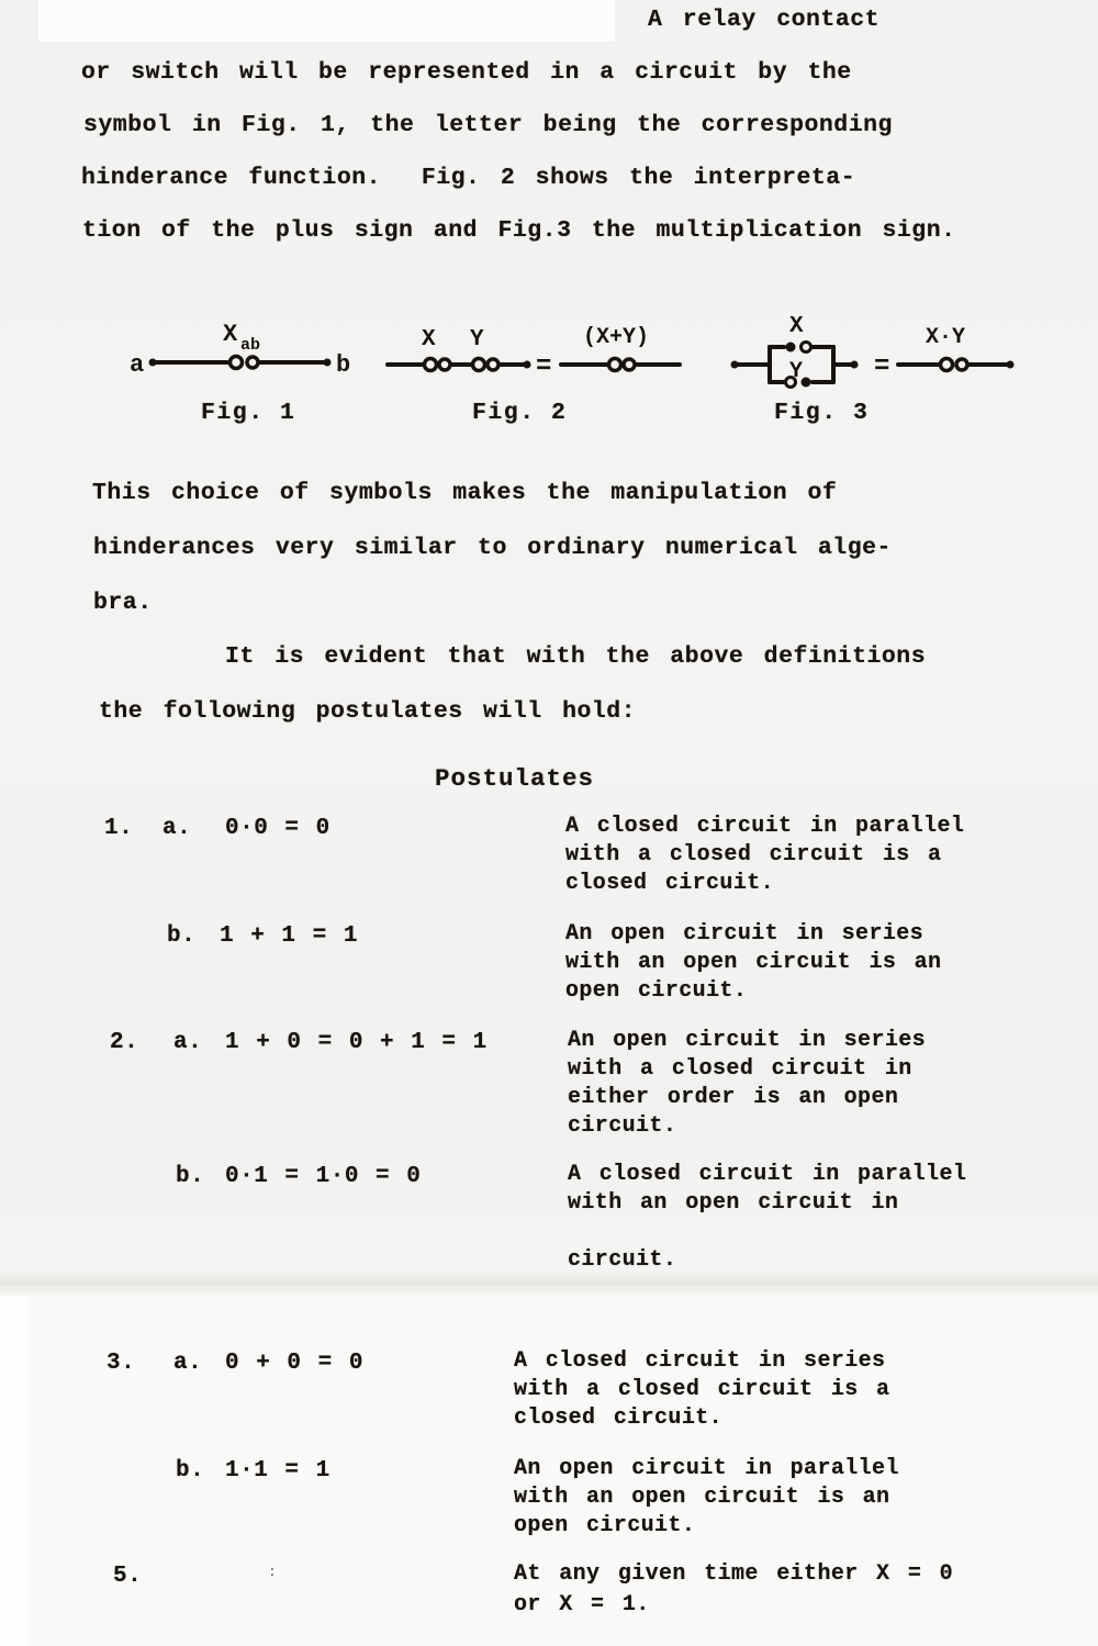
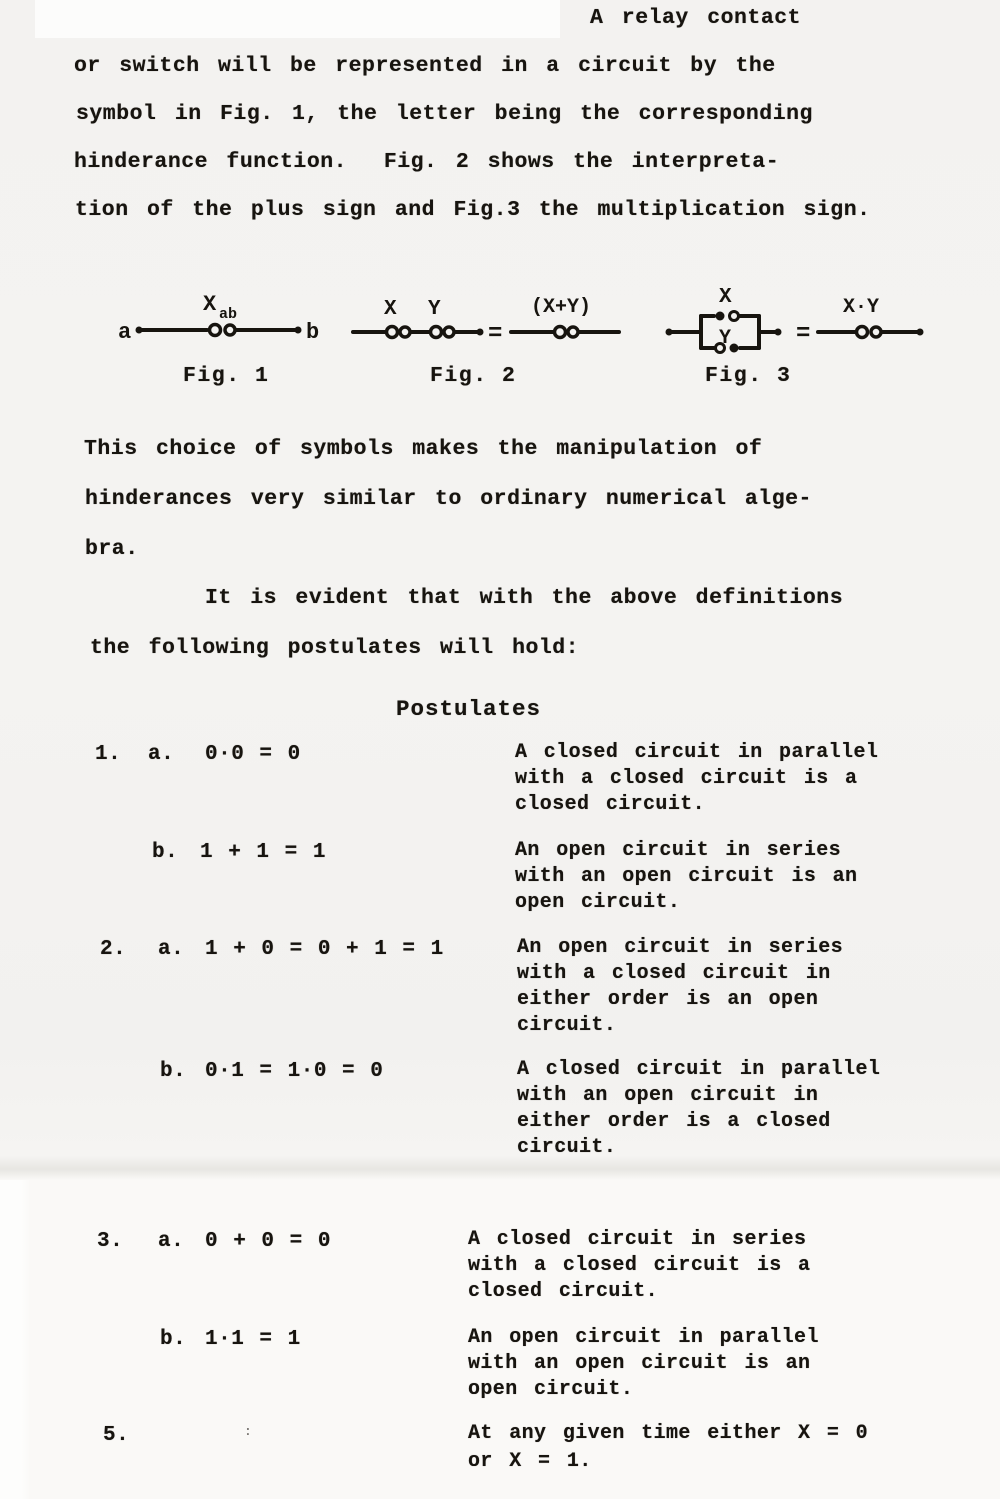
  A relay contact
  or switch will be represented in a circuit by the
  symbol in Fig. 1, the letter being the corresponding
  hinderance function. Fig. 2 shows the interpreta-
  tion of the plus sign and Fig.3 the multiplication sign.
  a
  b
  X
  ab
  Fig. 1
  X
  Y
  =
  (X+Y)
  Fig. 2
  X
  Y
  =
  X·Y
  Fig. 3
  This choice of symbols makes the manipulation of
  hinderances very similar to ordinary numerical alge-
  bra.
  It is evident that with the above definitions
  the following postulates will hold:
  Postulates
  1.
  a.
  0·0 = 0
  A closed circuit in parallel
  with a closed circuit is a
  closed circuit.
  b.
  1 + 1 = 1
  An open circuit in series
  with an open circuit is an
  open circuit.
  2.
  a.
  1 + 0 = 0 + 1 = 1
  An open circuit in series
  with a closed circuit in
  either order is an open
  circuit.
  b.
  0·1 = 1·0 = 0
  A closed circuit in parallel
  with an open circuit in
+ either order is a closed
  circuit.
  3.
  a.
  0 + 0 = 0
  A closed circuit in series
  with a closed circuit is a
  closed circuit.
  b.
  1·1 = 1
  An open circuit in parallel
  with an open circuit is an
  open circuit.
  5.
  :
  At any given time either X = 0
  or X = 1.
